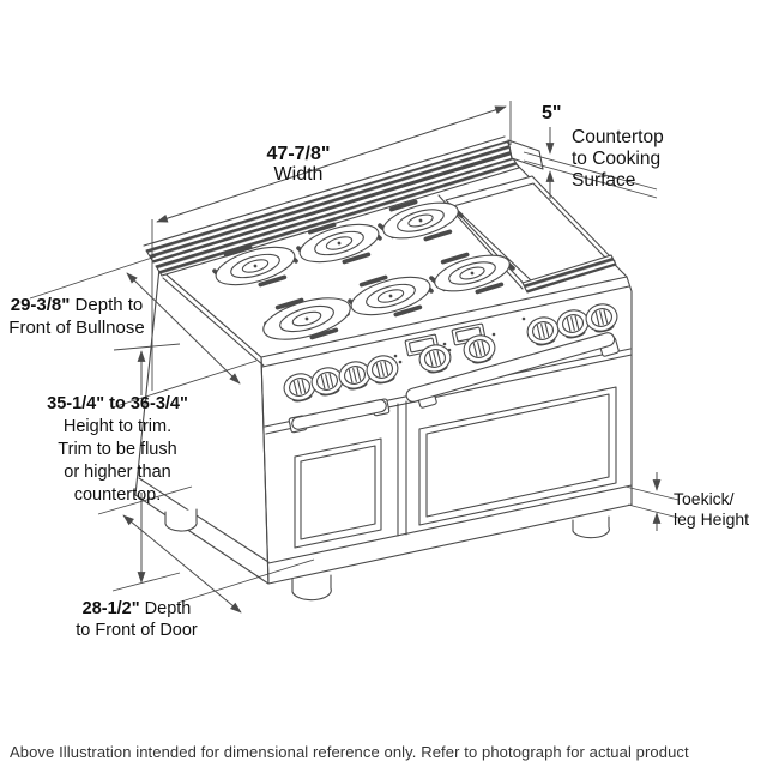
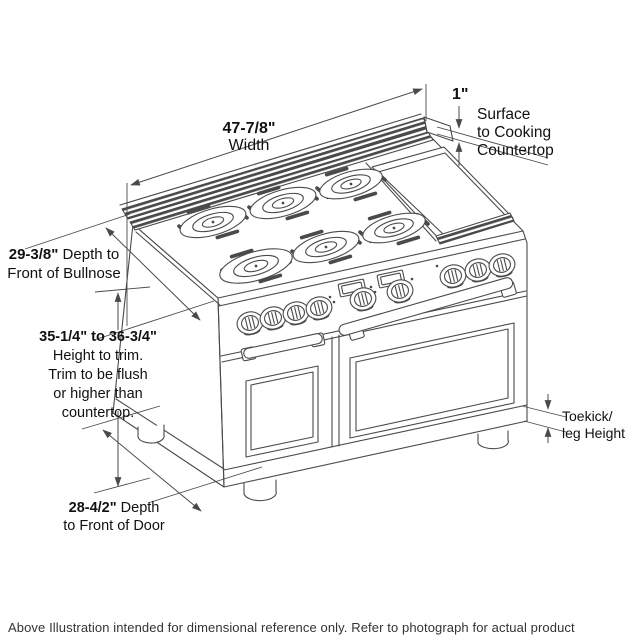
  47-7/8"
  Width
- 5"
+ 1"
- Countertop
+ Surface
  to Cooking
- Surface
+ Countertop
  29-3/8" Depth to
  Front of Bullnose
  35-1/4" to 36-3/4"
  Height to trim.
  Trim to be flush
  or higher than
  countertop.
  Toekick/
  leg Height
- 28-1/2" Depth
+ 28-4/2" Depth
  to Front of Door
  Above Illustration intended for dimensional reference only. Refer to photograph for actual product
